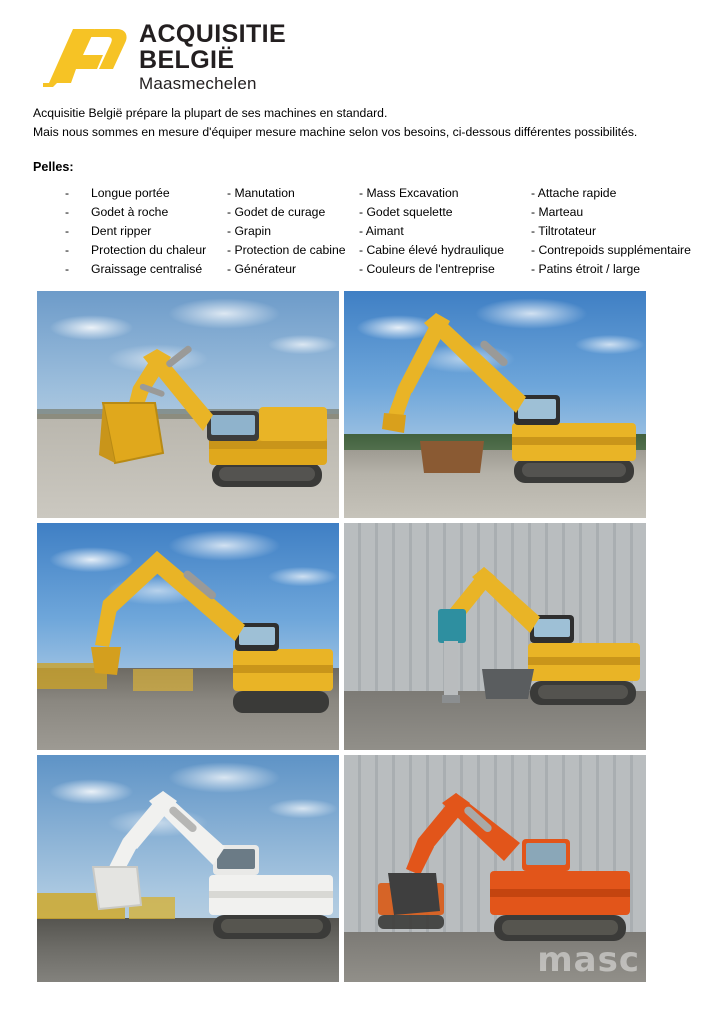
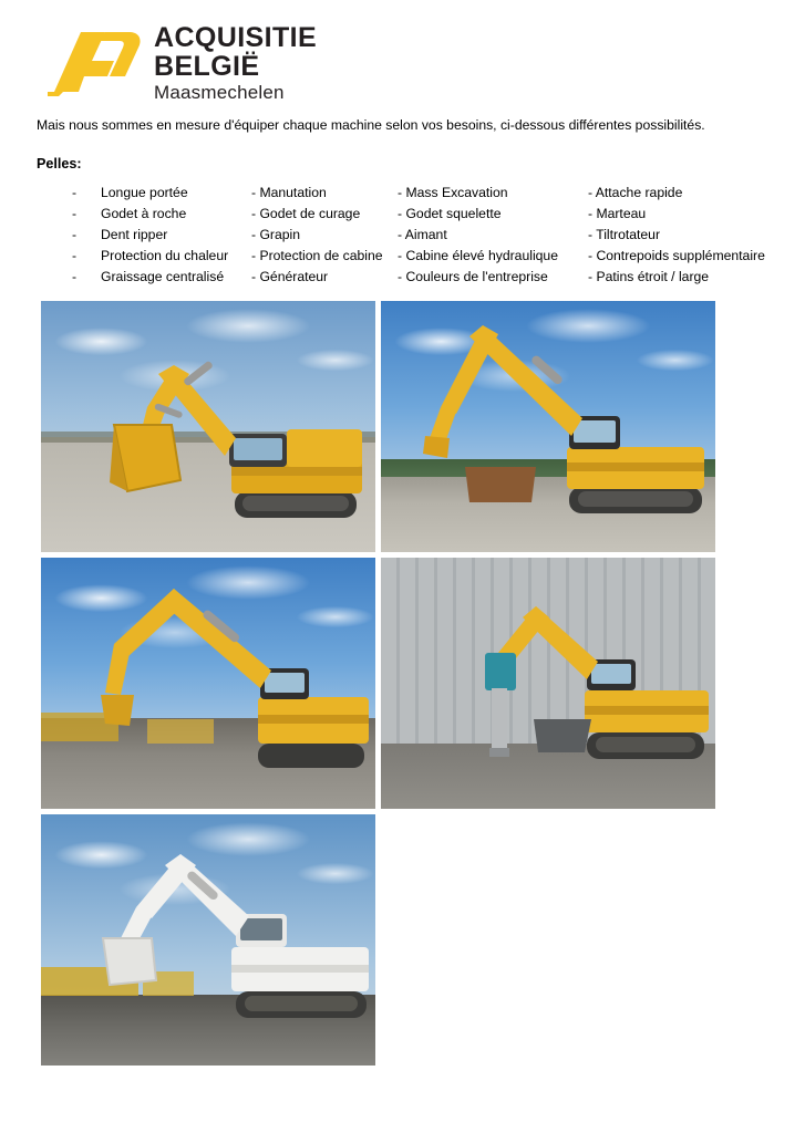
  ACQUISITIE
  BELGIË
  Maasmechelen
- Acquisitie België prépare la plupart de ses machines en standard.
- Mais nous sommes en mesure d'équiper mesure machine selon vos besoins, ci-dessous différentes possibilités.
+ Mais nous sommes en mesure d'équiper chaque machine selon vos besoins, ci-dessous différentes possibilités.
  Pelles:
  -	Longue portée	- Manutation	- Mass Excavation	- Attache rapide
  -	Godet à roche	- Godet de curage	- Godet squelette	- Marteau
  -	Dent ripper	- Grapin	- Aimant	- Tiltrotateur
  -	Protection du chaleur	- Protection de cabine	- Cabine élevé hydraulique	- Contrepoids supplémentaire
  -	Graissage centralisé	- Générateur	- Couleurs de l'entreprise	- Patins étroit / large
- masc
